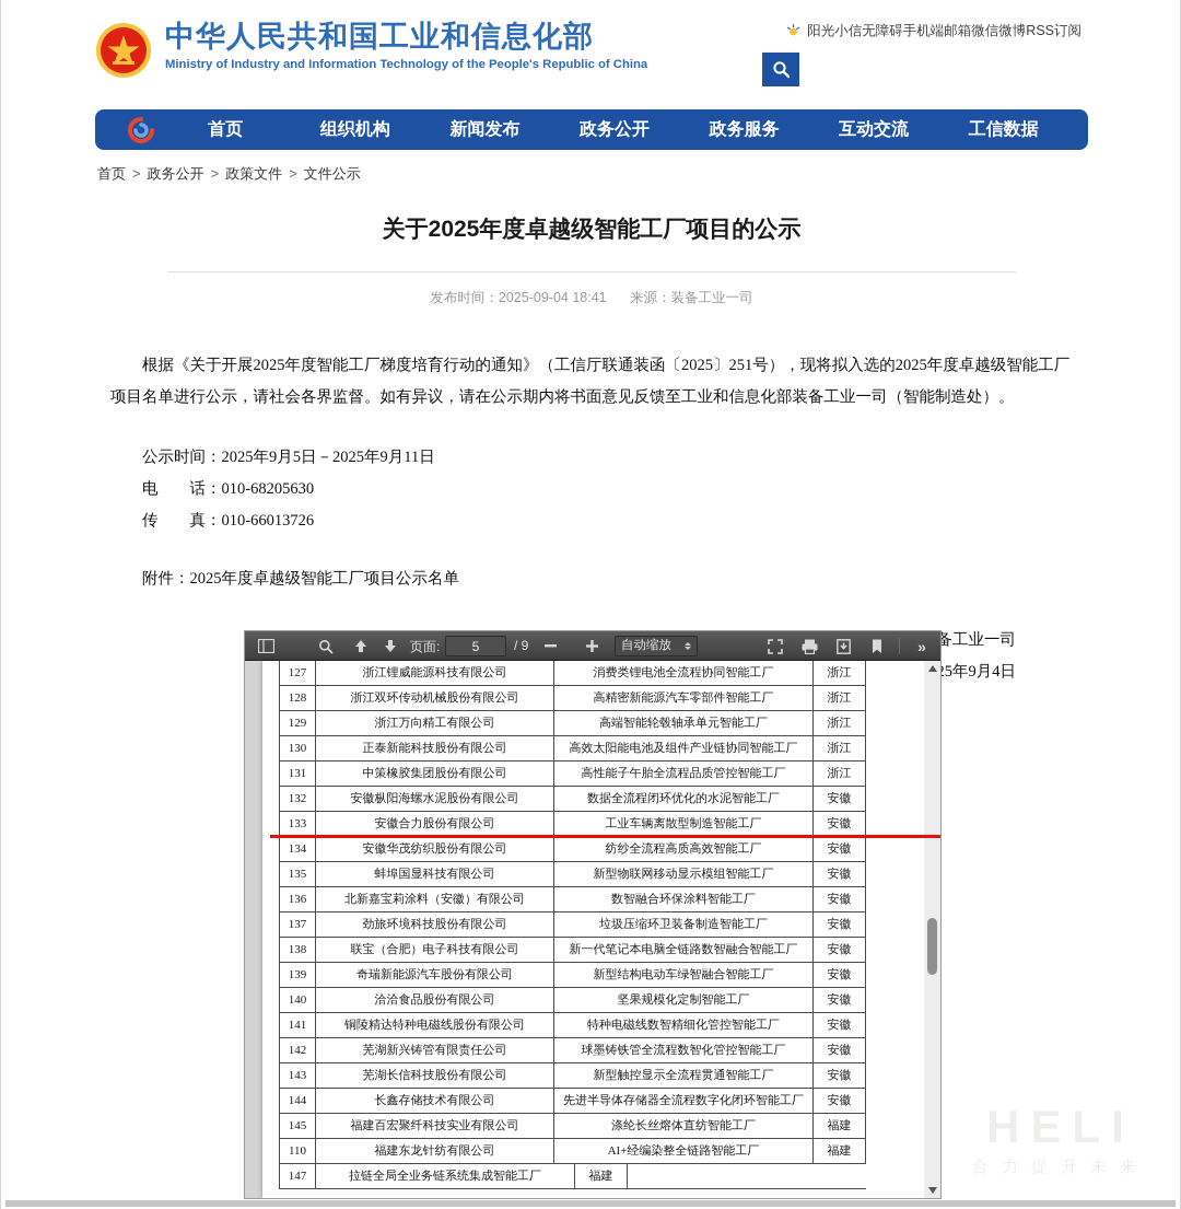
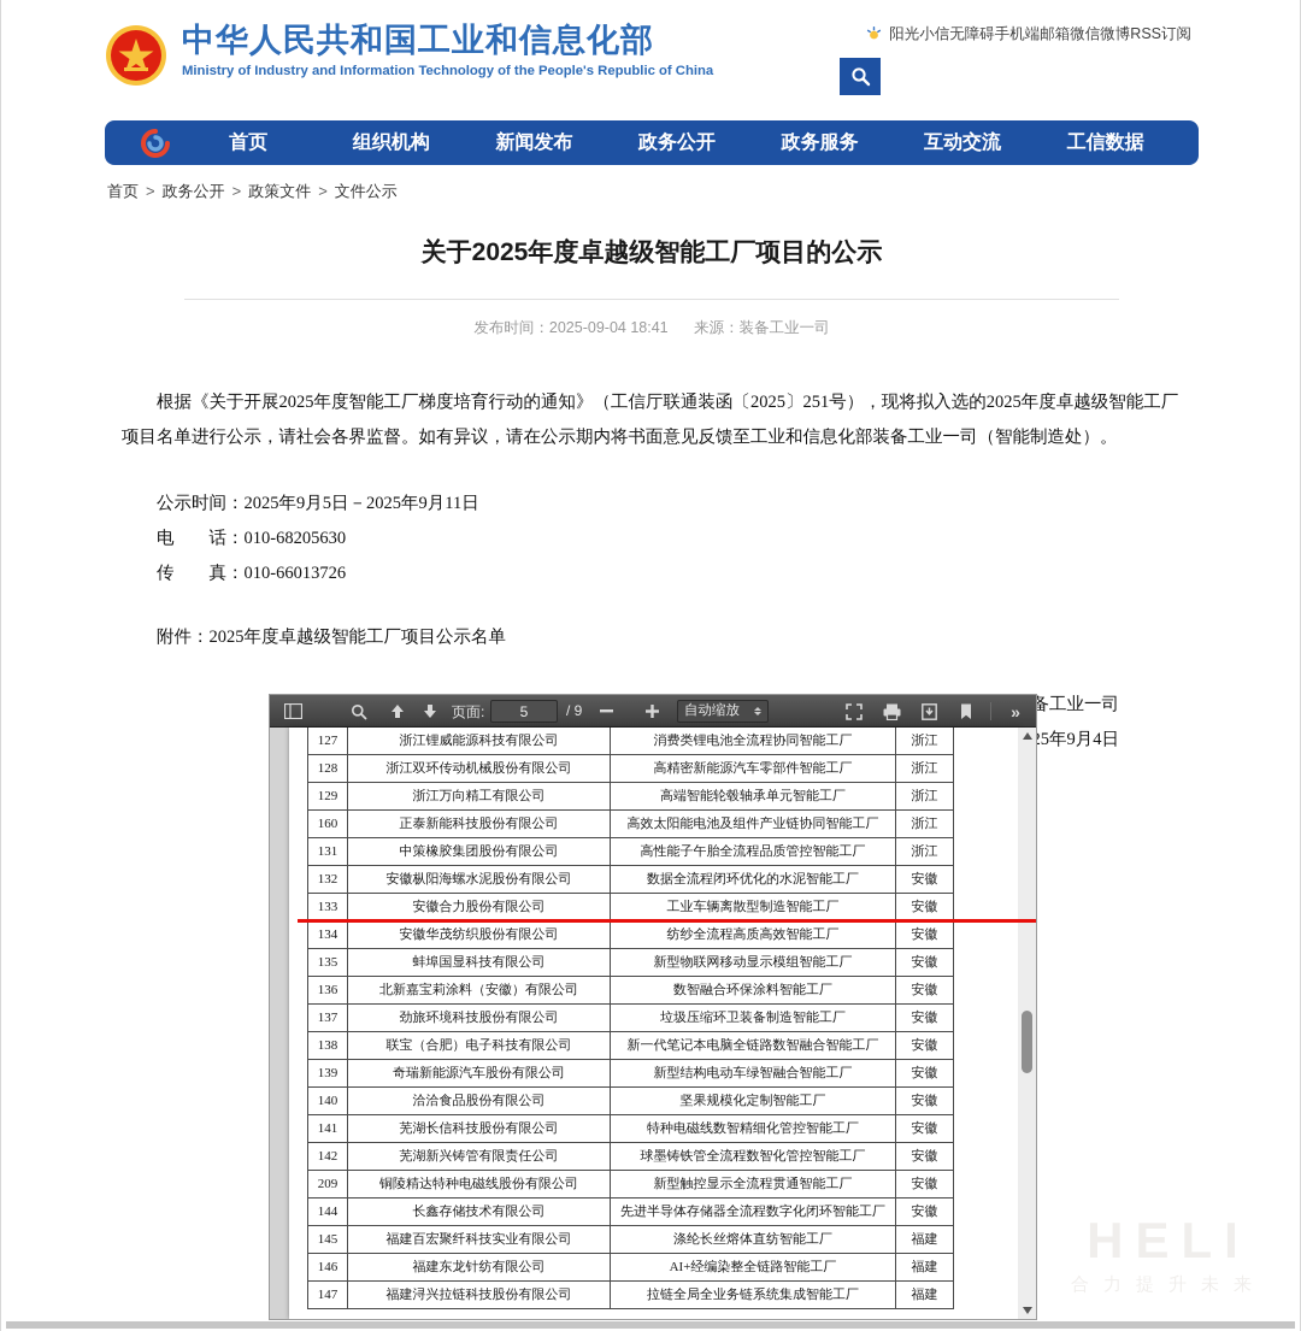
  中华人民共和国工业和信息化部
  Ministry of Industry and Information Technology of the People's Republic of China
  阳光小信无障碍手机端邮箱微信微博RSS订阅
  首页
  组织机构
  新闻发布
  政务公开
  政务服务
  互动交流
  工信数据
  首页 > 政务公开 > 政策文件 > 文件公示
  关于2025年度卓越级智能工厂项目的公示
  发布时间：2025-09-04 18:41 来源：装备工业一司
  根据《关于开展2025年度智能工厂梯度培育行动的通知》（工信厅联通装函〔2025〕251号），现将拟入选的2025年度卓越级智能工厂项目名单进行公示，请社会各界监督。如有异议，请在公示期内将书面意见反馈至工业和信息化部装备工业一司（智能制造处）。
  公示时间：2025年9月5日－2025年9月11日
  电 话：010-68205630
  传 真：010-66013726
  附件：2025年度卓越级智能工厂项目公示名单
  页面:
  5
  / 9
  自动缩放
  »
  127
  浙江锂威能源科技有限公司
  消费类锂电池全流程协同智能工厂
  浙江
  128
  浙江双环传动机械股份有限公司
  高精密新能源汽车零部件智能工厂
  浙江
  129
  浙江万向精工有限公司
  高端智能轮毂轴承单元智能工厂
  浙江
- 130
+ 160
  正泰新能科技股份有限公司
  高效太阳能电池及组件产业链协同智能工厂
  浙江
  131
  中策橡胶集团股份有限公司
  高性能子午胎全流程品质管控智能工厂
  浙江
  132
  安徽枞阳海螺水泥股份有限公司
  数据全流程闭环优化的水泥智能工厂
  安徽
  133
  安徽合力股份有限公司
  工业车辆离散型制造智能工厂
  安徽
  134
  安徽华茂纺织股份有限公司
  纺纱全流程高质高效智能工厂
  安徽
  135
  蚌埠国显科技有限公司
  新型物联网移动显示模组智能工厂
  安徽
  136
  北新嘉宝莉涂料（安徽）有限公司
  数智融合环保涂料智能工厂
  安徽
  137
  劲旅环境科技股份有限公司
  垃圾压缩环卫装备制造智能工厂
  安徽
  138
  联宝（合肥）电子科技有限公司
  新一代笔记本电脑全链路数智融合智能工厂
  安徽
  139
  奇瑞新能源汽车股份有限公司
  新型结构电动车绿智融合智能工厂
  安徽
  140
  洽洽食品股份有限公司
  坚果规模化定制智能工厂
  安徽
  141
- 铜陵精达特种电磁线股份有限公司
+ 芜湖长信科技股份有限公司
  特种电磁线数智精细化管控智能工厂
  安徽
  142
  芜湖新兴铸管有限责任公司
  球墨铸铁管全流程数智化管控智能工厂
  安徽
- 143
+ 209
- 芜湖长信科技股份有限公司
+ 铜陵精达特种电磁线股份有限公司
  新型触控显示全流程贯通智能工厂
  安徽
  144
  长鑫存储技术有限公司
  先进半导体存储器全流程数字化闭环智能工厂
  安徽
  145
  福建百宏聚纤科技实业有限公司
  涤纶长丝熔体直纺智能工厂
  福建
- 110
+ 146
  福建东龙针纺有限公司
  AI+经编染整全链路智能工厂
  福建
  147
+ 福建浔兴拉链科技股份有限公司
  拉链全局全业务链系统集成智能工厂
  福建
